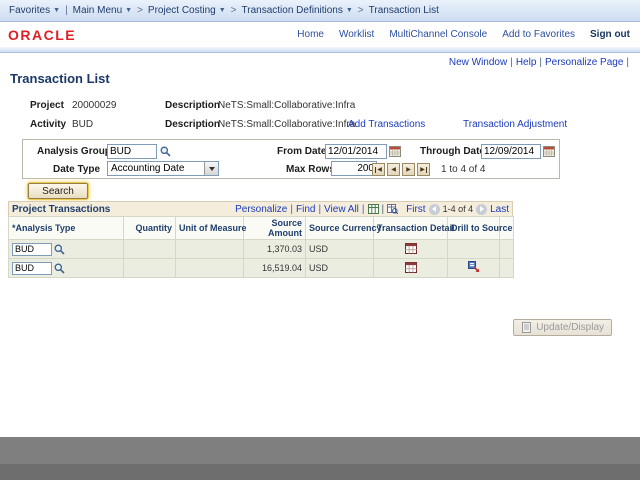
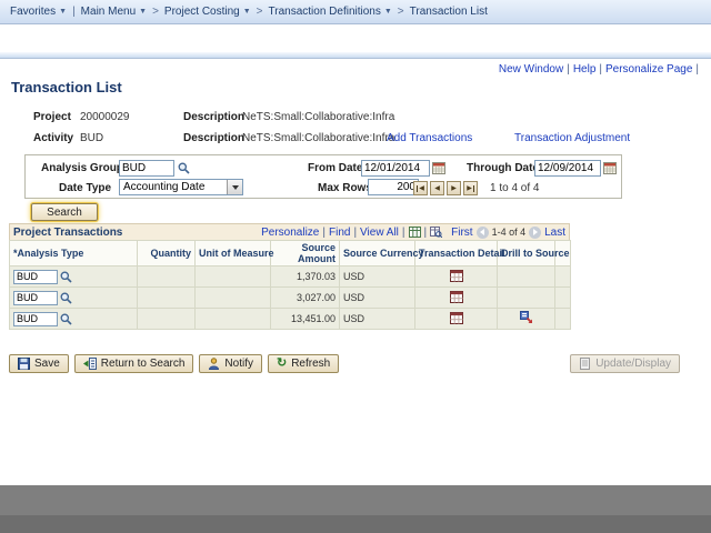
  Favorites
  |
  Main Menu
  >
  Project Costing
  >
  Transaction Definitions
  >
  Transaction List
- ORACLE
- Home
- Worklist
- MultiChannel Console
- Add to Favorites
- Sign out
  New Window
  |
  Help
  |
  Personalize Page
  |
  Transaction List
  Project
  20000029
  Description
  NeTS:Small:Collaborative:Infra
  Activity
  BUD
  Description
  NeTS:Small:Collaborative:Infra
  Add Transactions
  Transaction Adjustment
  Analysis Grou
  BUD
  From Date
  12/01/2014
  Through Dat
  12/09/2014
  Date Type
  Accounting Date
  Max Row
  1 to 4 of 4
  Search
  Project Transactions
  Personalize
  |
  Find
  |
  View All
  |
  |
  First
  1-4 of 4
  Last
  *Analysis Type	Quantity	Unit of Measure	Source Amount	Source Currenc	Transaction Deta	Drill to Source
  BUD			1,370.03	USD
+ BUD			3,027.00	USD
- BUD			16,519.04	USD
+ BUD			13,451.00	USD
+ Save
+ Return to Search
+ Notify
+ ↻
+ Refresh
  Update/Display
